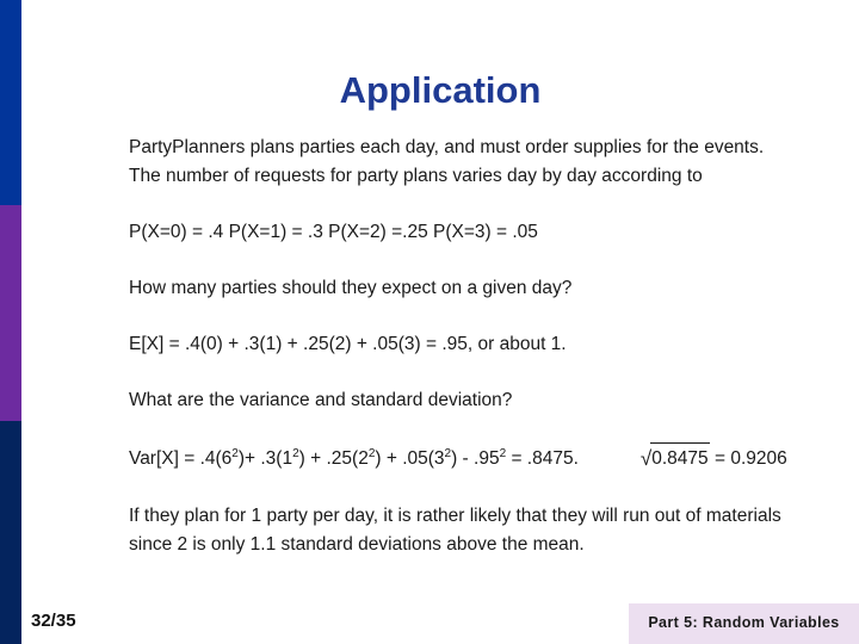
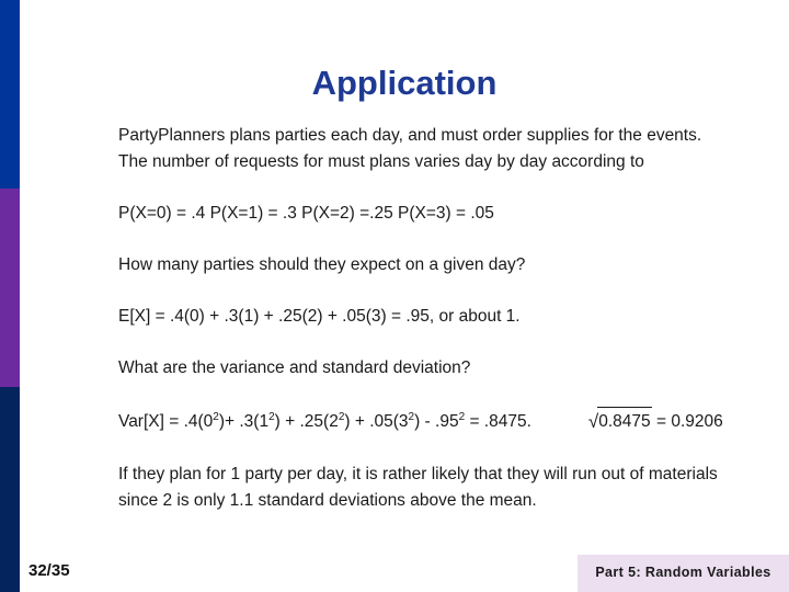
  Application
  PartyPlanners plans parties each day, and must order supplies for the events.
- The number of requests for party plans varies day by day according to
+ The number of requests for must plans varies day by day according to
  P(X=0) = .4 P(X=1) = .3 P(X=2) =.25 P(X=3) = .05
  How many parties should they expect on a given day?
  E[X] = .4(0) + .3(1) + .25(2) + .05(3) = .95, or about 1.
  What are the variance and standard deviation?
- Var[X] = .4(62)+ .3(12) + .25(22) + .05(32) - .952 = .8475. √0.8475 = 0.9206
+ Var[X] = .4(02)+ .3(12) + .25(22) + .05(32) - .952 = .8475. √0.8475 = 0.9206
  If they plan for 1 party per day, it is rather likely that they will run out of materials
  since 2 is only 1.1 standard deviations above the mean.
  32/35
  Part 5: Random Variables
